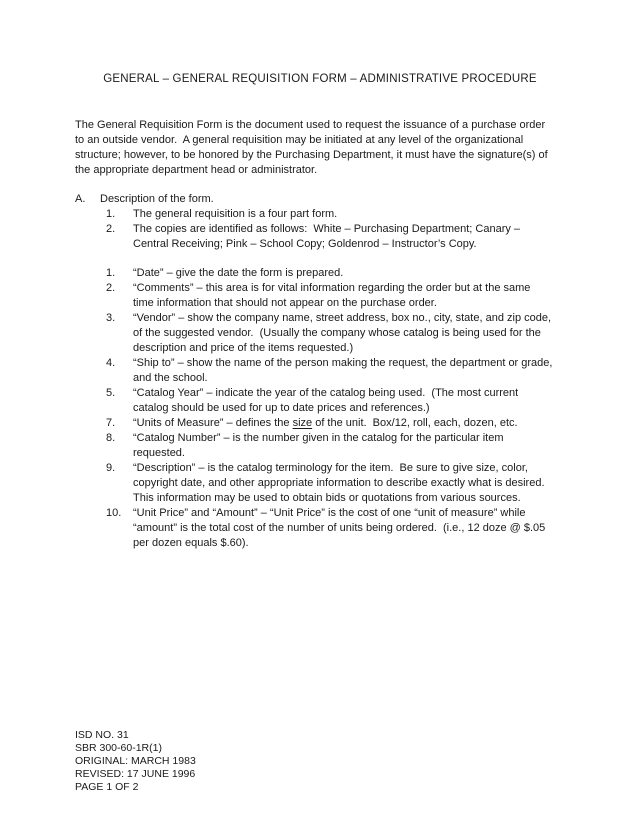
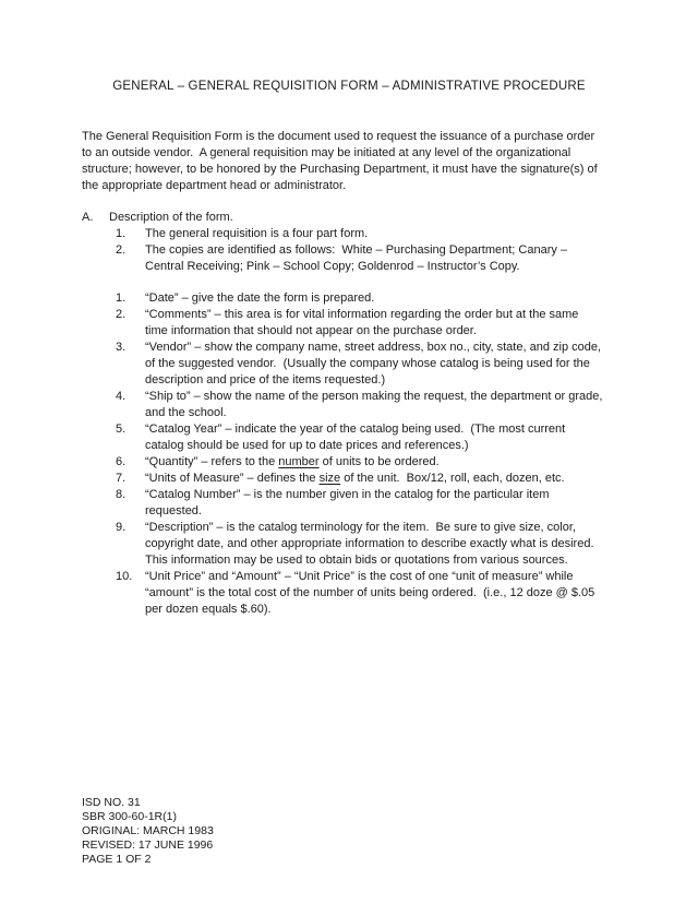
  GENERAL – GENERAL REQUISITION FORM – ADMINISTRATIVE PROCEDURE
  The General Requisition Form is the document used to request the issuance of a purchase order
  to an outside vendor. A general requisition may be initiated at any level of the organizational
  structure; however, to be honored by the Purchasing Department, it must have the signature(s) of
  the appropriate department head or administrator.
  A.
  Description of the form.
  1.
  The general requisition is a four part form.
  2.
  The copies are identified as follows: White – Purchasing Department; Canary –
  Central Receiving; Pink – School Copy; Goldenrod – Instructor’s Copy.
  1.
  “Date” – give the date the form is prepared.
  2.
  “Comments” – this area is for vital information regarding the order but at the same
  time information that should not appear on the purchase order.
  3.
  “Vendor” – show the company name, street address, box no., city, state, and zip code,
  of the suggested vendor. (Usually the company whose catalog is being used for the
  description and price of the items requested.)
  4.
  “Ship to” – show the name of the person making the request, the department or grade,
  and the school.
  5.
  “Catalog Year” – indicate the year of the catalog being used. (The most current
  catalog should be used for up to date prices and references.)
+ 6.
+ “Quantity” – refers to the number of units to be ordered.
  7.
  “Units of Measure” – defines the size of the unit. Box/12, roll, each, dozen, etc.
  8.
  “Catalog Number” – is the number given in the catalog for the particular item
  requested.
  9.
  “Description” – is the catalog terminology for the item. Be sure to give size, color,
  copyright date, and other appropriate information to describe exactly what is desired.
  This information may be used to obtain bids or quotations from various sources.
  10.
  “Unit Price” and “Amount” – “Unit Price” is the cost of one “unit of measure” while
  “amount” is the total cost of the number of units being ordered. (i.e., 12 doze @ $.05
  per dozen equals $.60).
  ISD NO. 31
  SBR 300-60-1R(1)
  ORIGINAL: MARCH 1983
  REVISED: 17 JUNE 1996
  PAGE 1 OF 2
